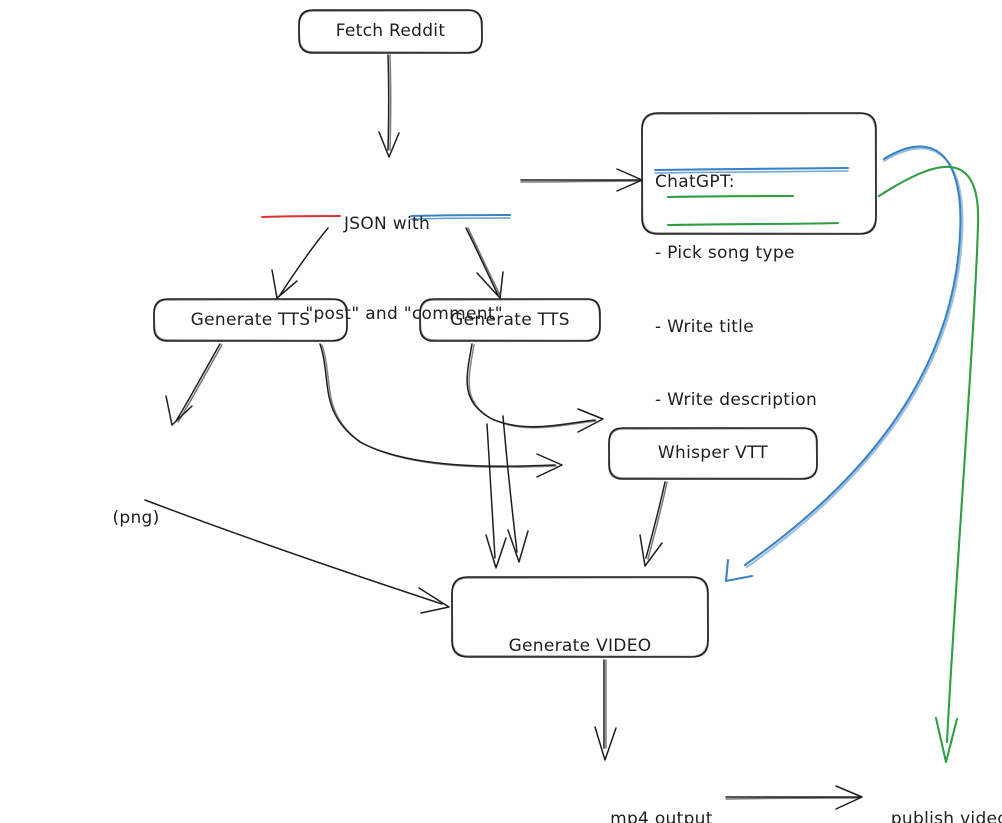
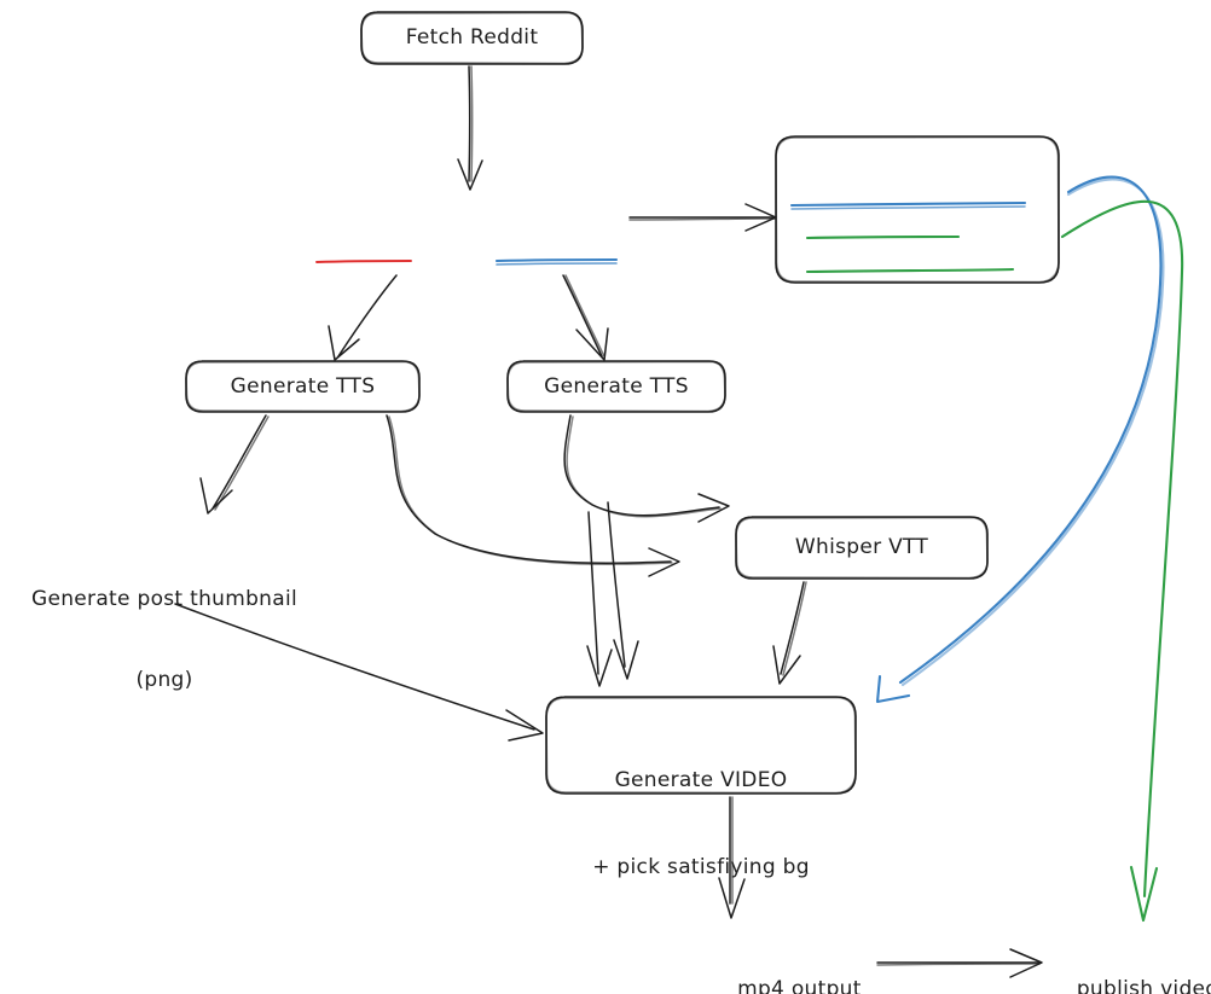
  Fetch Reddit
- JSON with
- "post" and "comment"
- ChatGPT:
- - Pick song type
- - Write title
- - Write description
  Generate TTS
  Generate TTS
+ Generate post thumbnail
  (png)
  Whisper VTT
  Generate VIDEO
+ + pick satisfiying bg
  mp4 output
  publish vide
